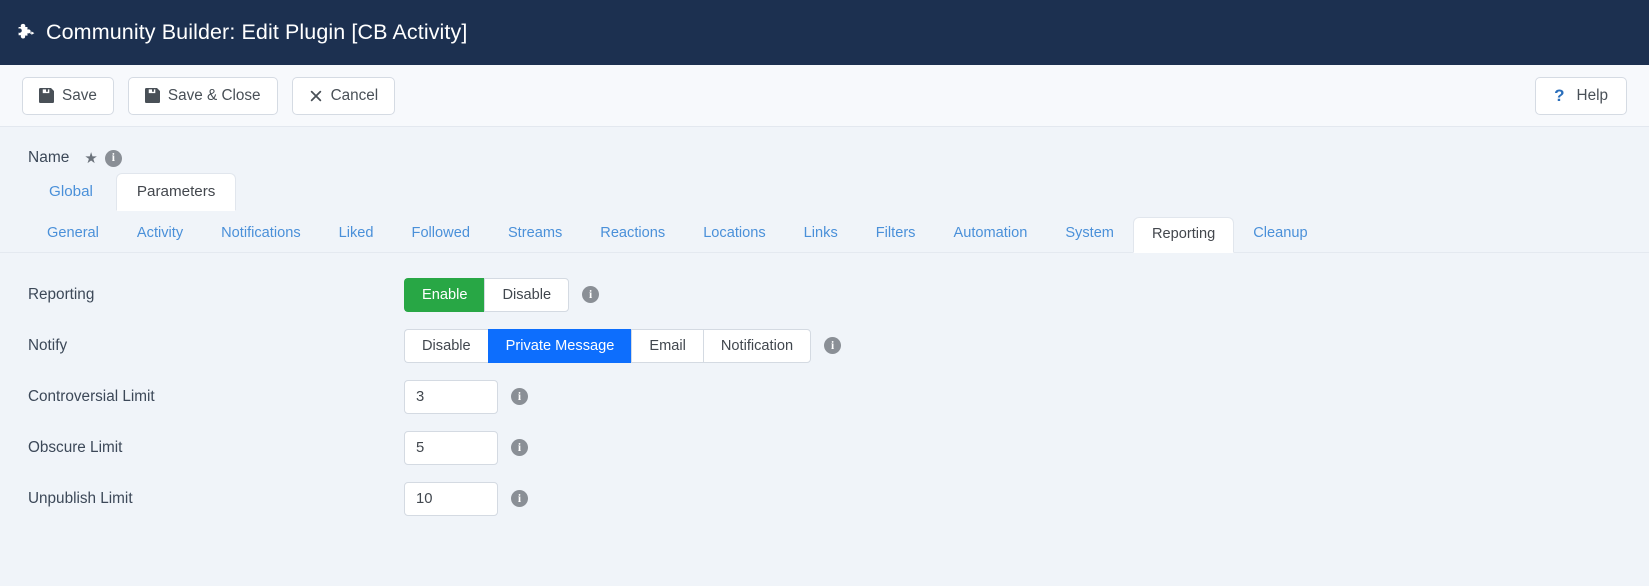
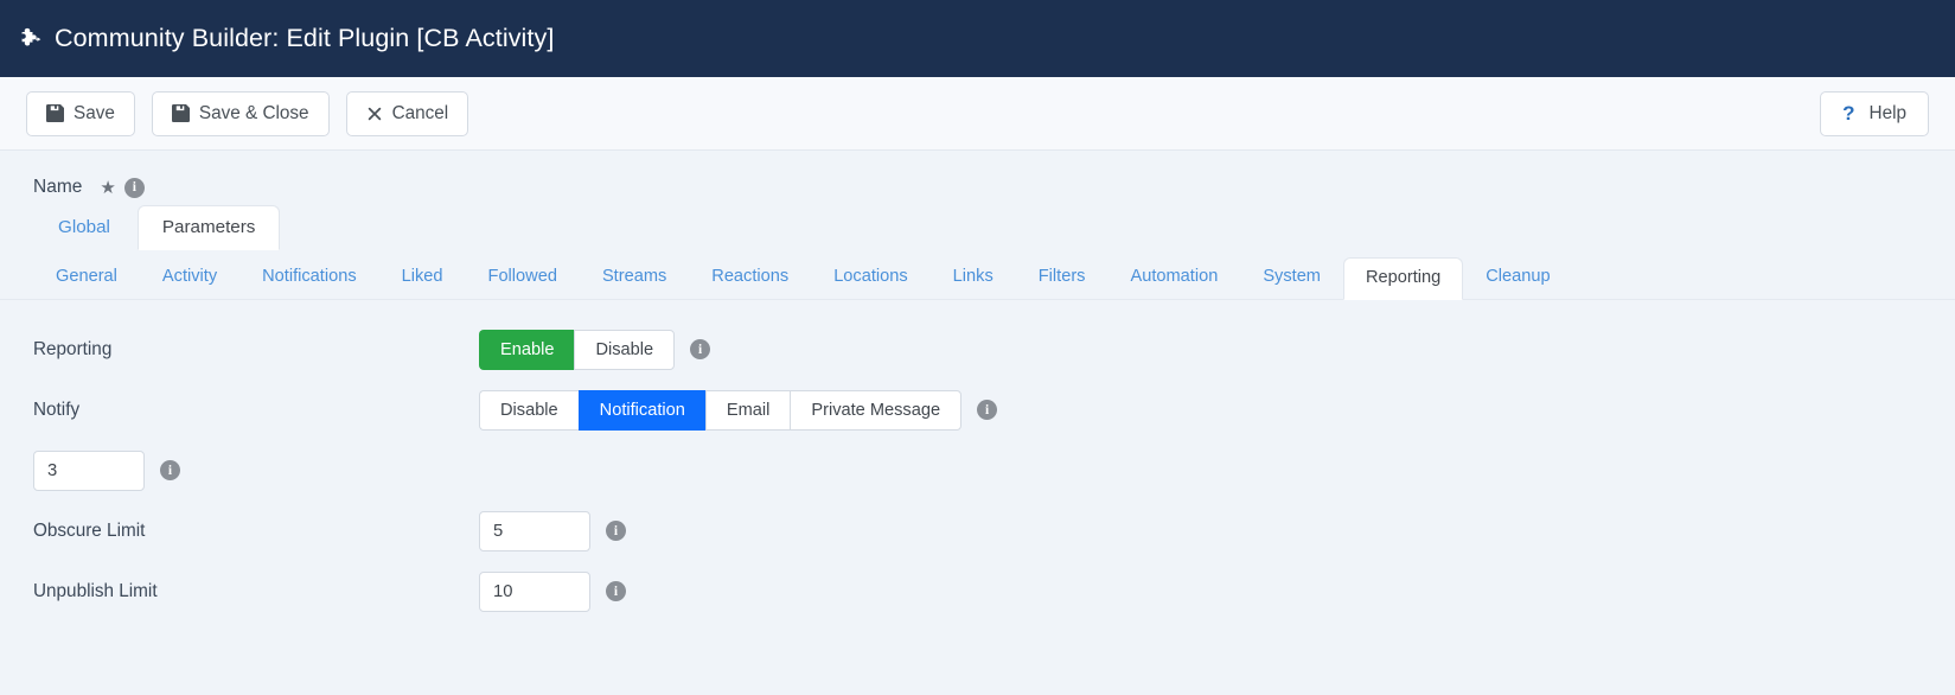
  Community Builder: Edit Plugin [CB Activity]
  Save
  Save & Close
  Cancel
  ?
  Help
  Name
  ★
  i
  Global
  Parameters
  General
  Activity
  Notifications
  Liked
  Followed
  Streams
  Reactions
  Locations
  Links
  Filters
  Automation
  System
  Reporting
  Cleanup
  Reporting
  Enable
  Disable
  i
  Notify
  Disable
- Private Message
+ Notification
  Email
- Notification
+ Private Message
  i
- Controversial Limit
  3
  i
  Obscure Limit
  5
  i
  Unpublish Limit
  10
  i
